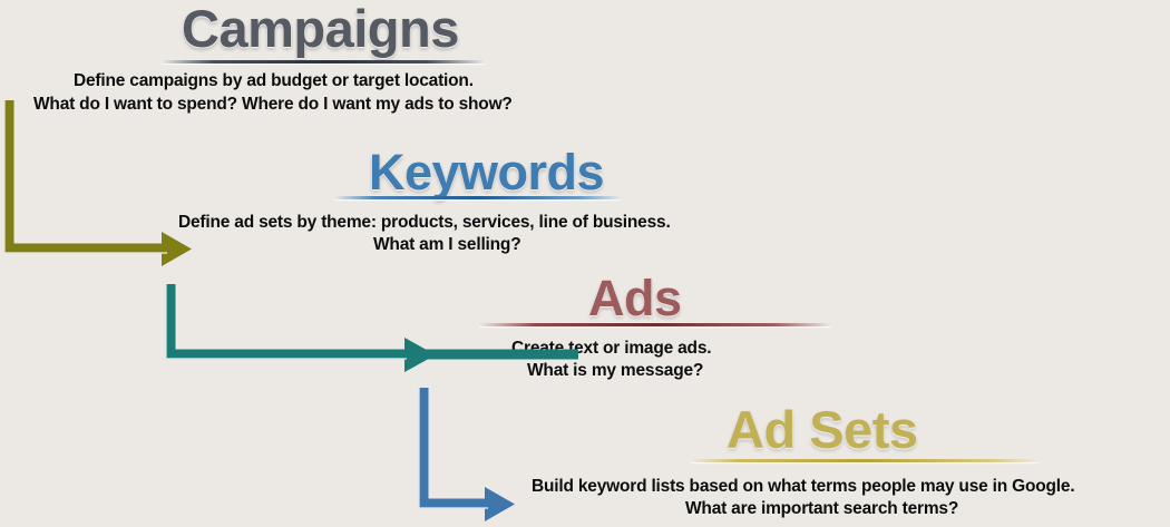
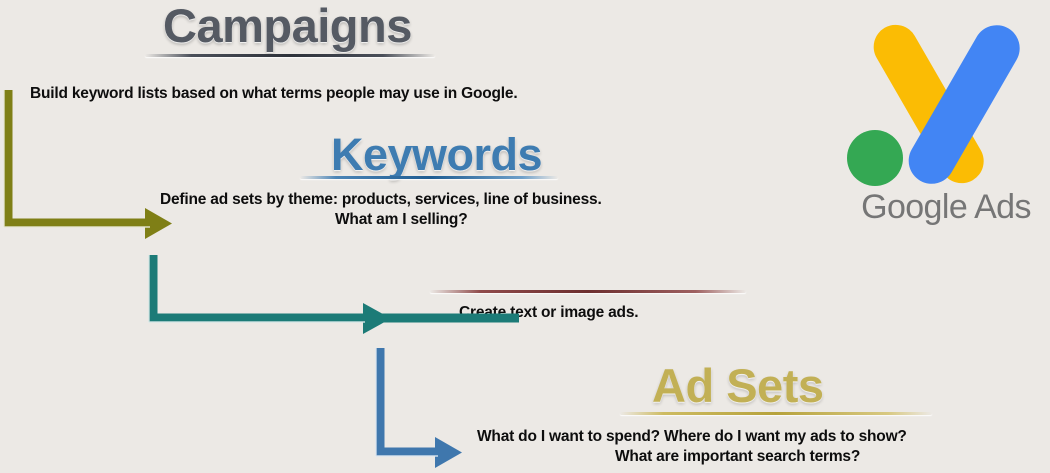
  Campaigns
- Define campaigns by ad budget or target location.
- What do I want to spend? Where do I want my ads to show?
+ Build keyword lists based on what terms people may use in Google.
  Keywords
  Define ad sets by theme: products, services, line of business.
  What am I selling?
- Ads
  Create text or image ads.
- What is my message?
  Ad Sets
- Build keyword lists based on what terms people may use in Google.
+ What do I want to spend? Where do I want my ads to show?
  What are important search terms?
+ Google Ads
